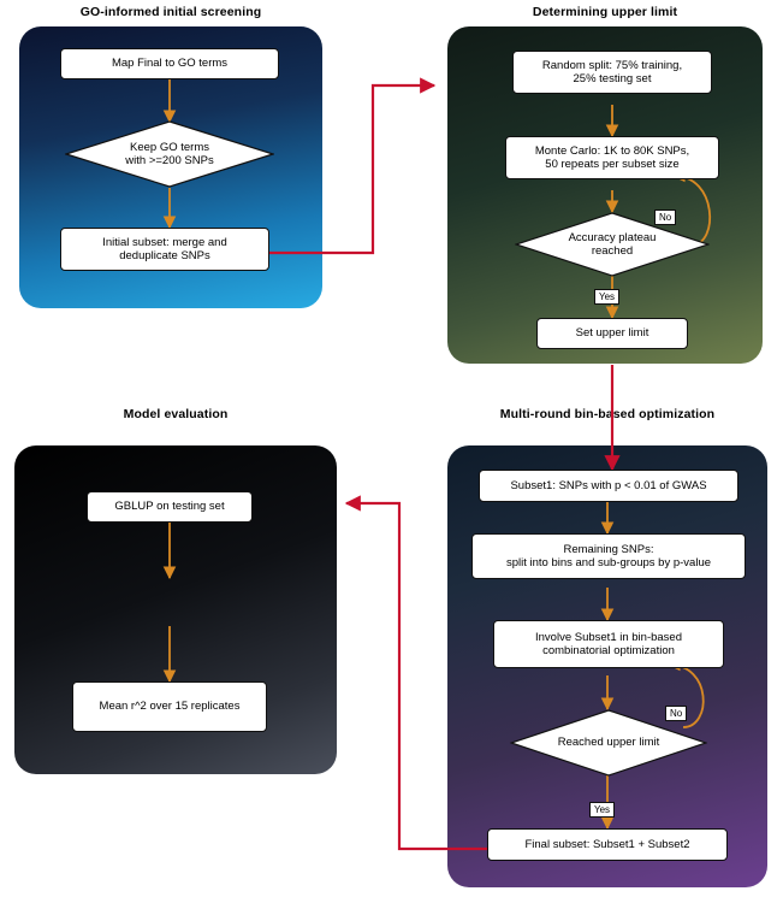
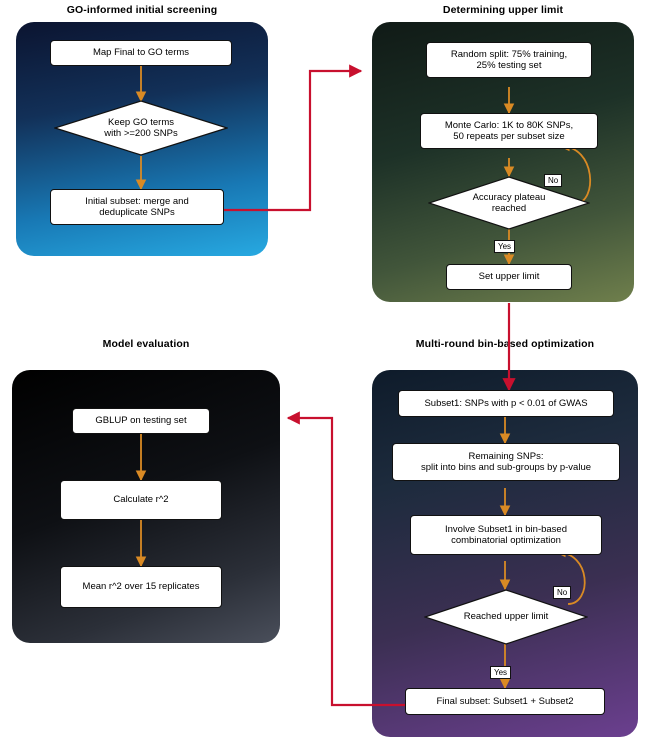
  GO-informed initial screening
  Determining upper limit
  Model evaluation
  Multi-round bin-based optimization
  Map Final to GO terms
  Keep GO terms
  with >=200 SNPs
  Initial subset: merge and
  deduplicate SNPs
  Random split: 75% training,
  25% testing set
  Monte Carlo: 1K to 80K SNPs,
  50 repeats per subset size
  Accuracy plateau
  reached
  No
  Yes
  Set upper limit
  GBLUP on testing set
+ Calculate r^2
  Mean r^2 over 15 replicates
  Subset1: SNPs with p < 0.01 of GWAS
  Remaining SNPs:
  split into bins and sub-groups by p-value
  Involve Subset1 in bin-based
  combinatorial optimization
  Reached upper limit
  No
  Yes
  Final subset: Subset1 + Subset2
